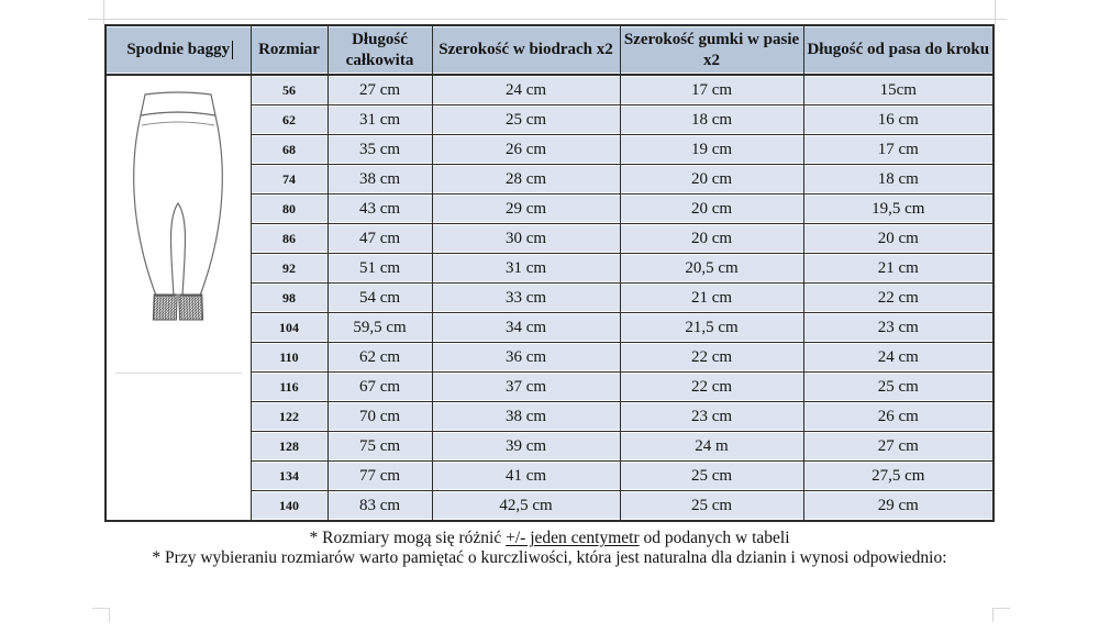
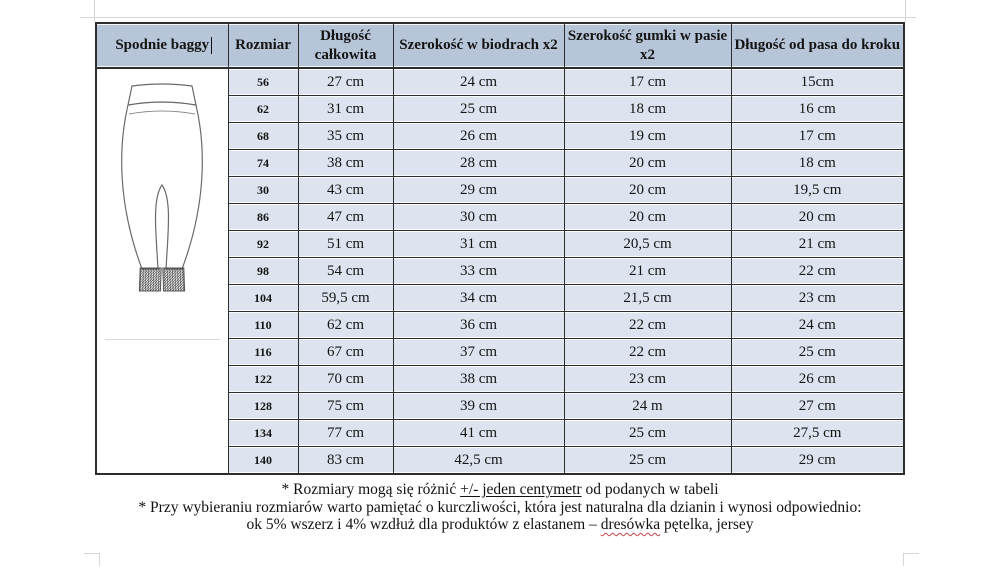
  Spodnie baggy	Rozmiar	Długość całkowita	Szerokość w biodrach x2	Szerokość gumki w pasie x2	Długość od pasa do kroku
  	56	27 cm	24 cm	17 cm	15cm
  62	31 cm	25 cm	18 cm	16 cm
  68	35 cm	26 cm	19 cm	17 cm
  74	38 cm	28 cm	20 cm	18 cm
- 80	43 cm	29 cm	20 cm	19,5 cm
+ 30	43 cm	29 cm	20 cm	19,5 cm
  86	47 cm	30 cm	20 cm	20 cm
  92	51 cm	31 cm	20,5 cm	21 cm
  98	54 cm	33 cm	21 cm	22 cm
  104	59,5 cm	34 cm	21,5 cm	23 cm
  110	62 cm	36 cm	22 cm	24 cm
  116	67 cm	37 cm	22 cm	25 cm
  122	70 cm	38 cm	23 cm	26 cm
  128	75 cm	39 cm	24 m	27 cm
  134	77 cm	41 cm	25 cm	27,5 cm
  140	83 cm	42,5 cm	25 cm	29 cm
  * Rozmiary mogą się różnić +/- jeden centymetr od podanych w tabeli
  * Przy wybieraniu rozmiarów warto pamiętać o kurczliwości, która jest naturalna dla dzianin i wynosi odpowiednio:
+ ok 5% wszerz i 4% wzdłuż dla produktów z elastanem – dresówka pętelka, jersey
